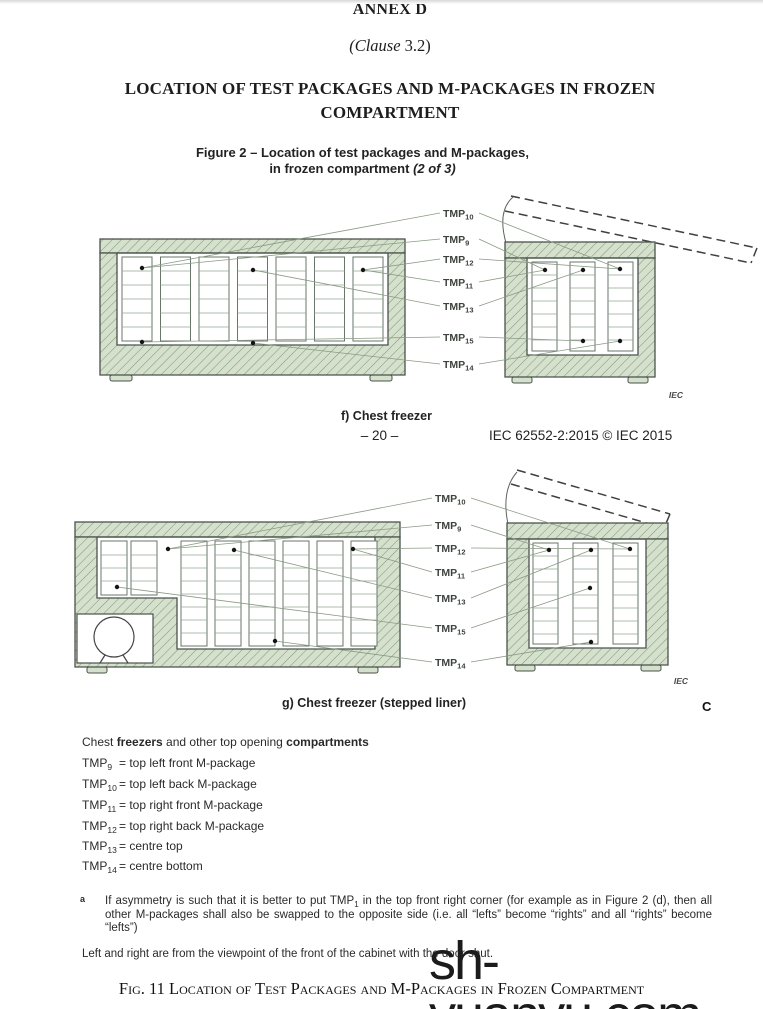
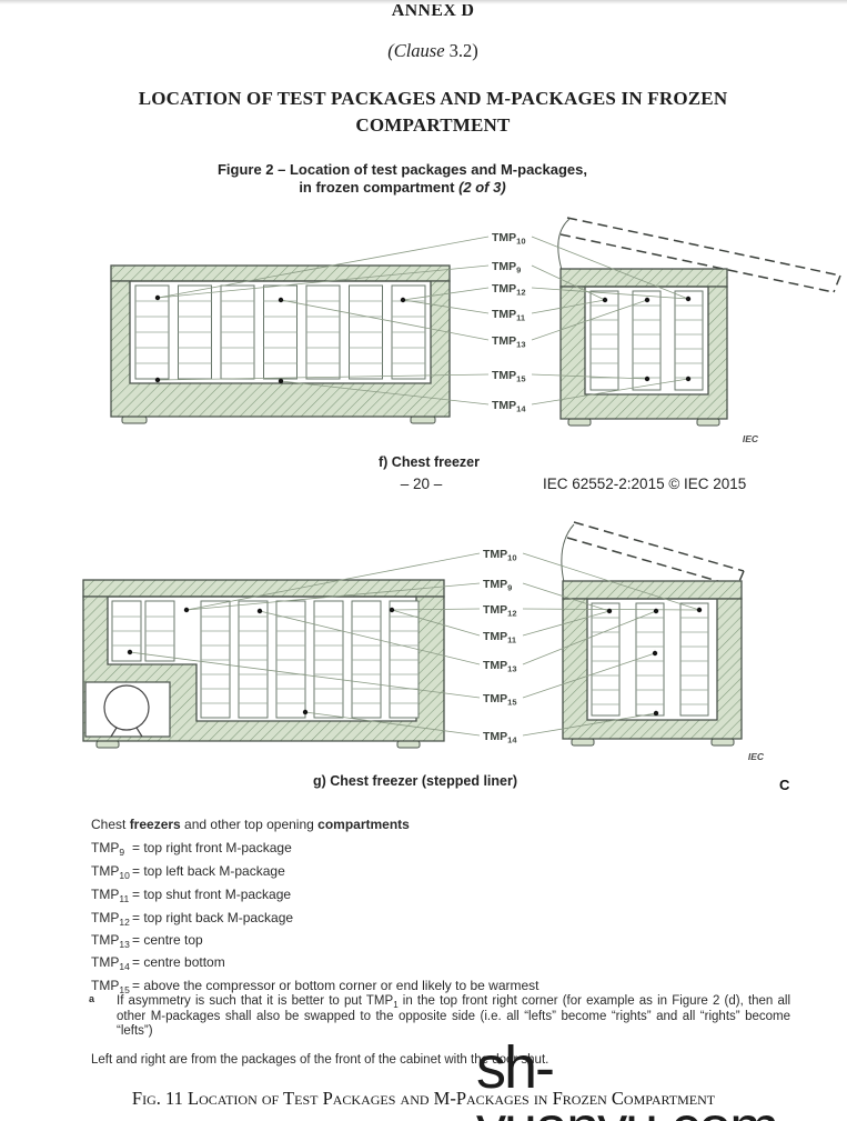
  ANNEX D
  (Clause 3.2)
  LOCATION OF TEST PACKAGES AND M-PACKAGES IN FROZEN
  COMPARTMENT
  Figure 2 – Location of test packages and M-packages,
  in frozen compartment (2 of 3)
  TMP10
  TMP9
  TMP12
  TMP11
  TMP13
  TMP15
  TMP14
  IEC
  f) Chest freezer
  – 20 –
  IEC 62552-2:2015 © IEC 2015
  TMP10
  TMP9
  TMP12
  TMP11
  TMP13
  TMP15
  TMP14
  IEC
  g) Chest freezer (stepped liner)
  C
  Chest freezers and other top opening compartments
- TMP9 = top left front M-package
+ TMP9 = top right front M-package
  TMP10 = top left back M-package
- TMP11 = top right front M-package
+ TMP11 = top shut front M-package
  TMP12 = top right back M-package
  TMP13 = centre top
  TMP14 = centre bottom
+ TMP15 = above the compressor or bottom corner or end likely to be warmest
  a
  If asymmetry is such that it is better to put TMP1 in the top front right corner (for example as in Figure 2 (d), then all other M-packages shall also be swapped to the opposite side (i.e. all “lefts” become “rights” and all “rights” become “lefts”)
- Left and right are from the viewpoint of the front of the cabinet with the door shut.
+ Left and right are from the packages of the front of the cabinet with the door shut.
  Fig. 11 Location of Test Packages and M-Packages in Frozen Compartment
